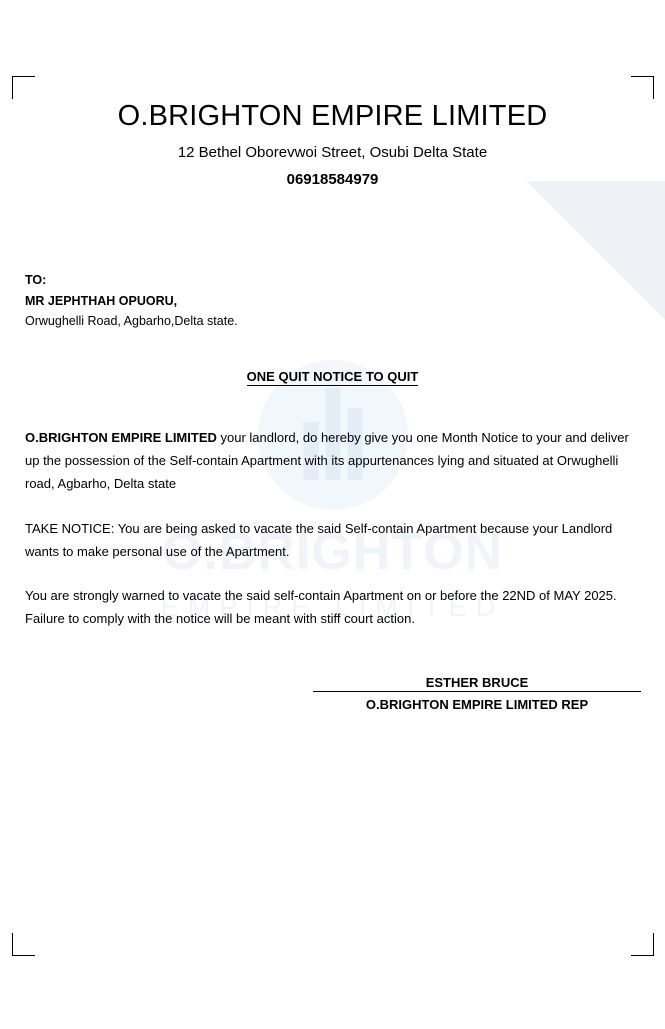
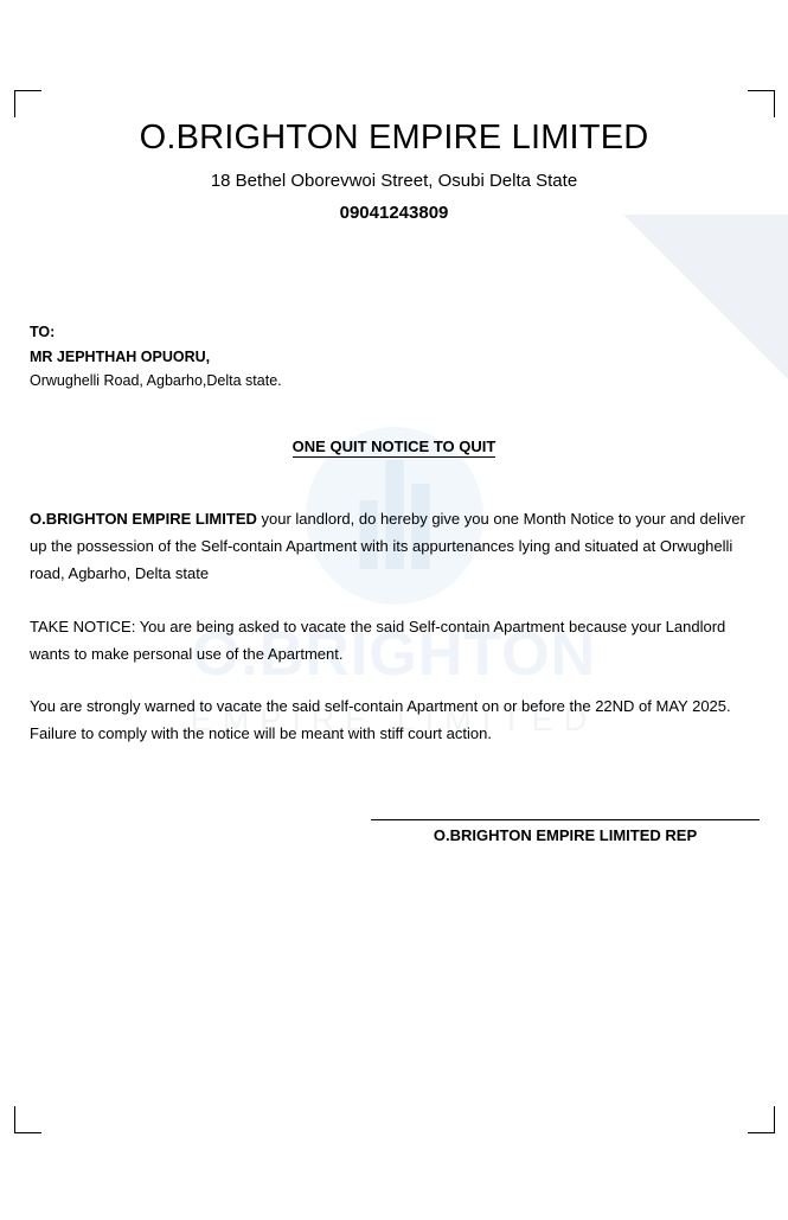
  O.BRIGHTON
  EMPIRE LIMITED
  O.BRIGHTON EMPIRE LIMITED
- 12 Bethel Oborevwoi Street, Osubi Delta State
+ 18 Bethel Oborevwoi Street, Osubi Delta State
- 06918584979
+ 09041243809
  TO:
  MR JEPHTHAH OPUORU,
  Orwughelli Road, Agbarho,Delta state.
  ONE QUIT NOTICE TO QUIT
  O.BRIGHTON EMPIRE LIMITED your landlord, do hereby give you one Month Notice to your and deliver up the possession of the Self-contain Apartment with its appurtenances lying and situated at Orwughelli road, Agbarho, Delta state
  TAKE NOTICE: You are being asked to vacate the said Self-contain Apartment because your Landlord wants to make personal use of the Apartment.
  You are strongly warned to vacate the said self-contain Apartment on or before the 22ND of MAY 2025. Failure to comply with the notice will be meant with stiff court action.
- ESTHER BRUCE
  O.BRIGHTON EMPIRE LIMITED REP
